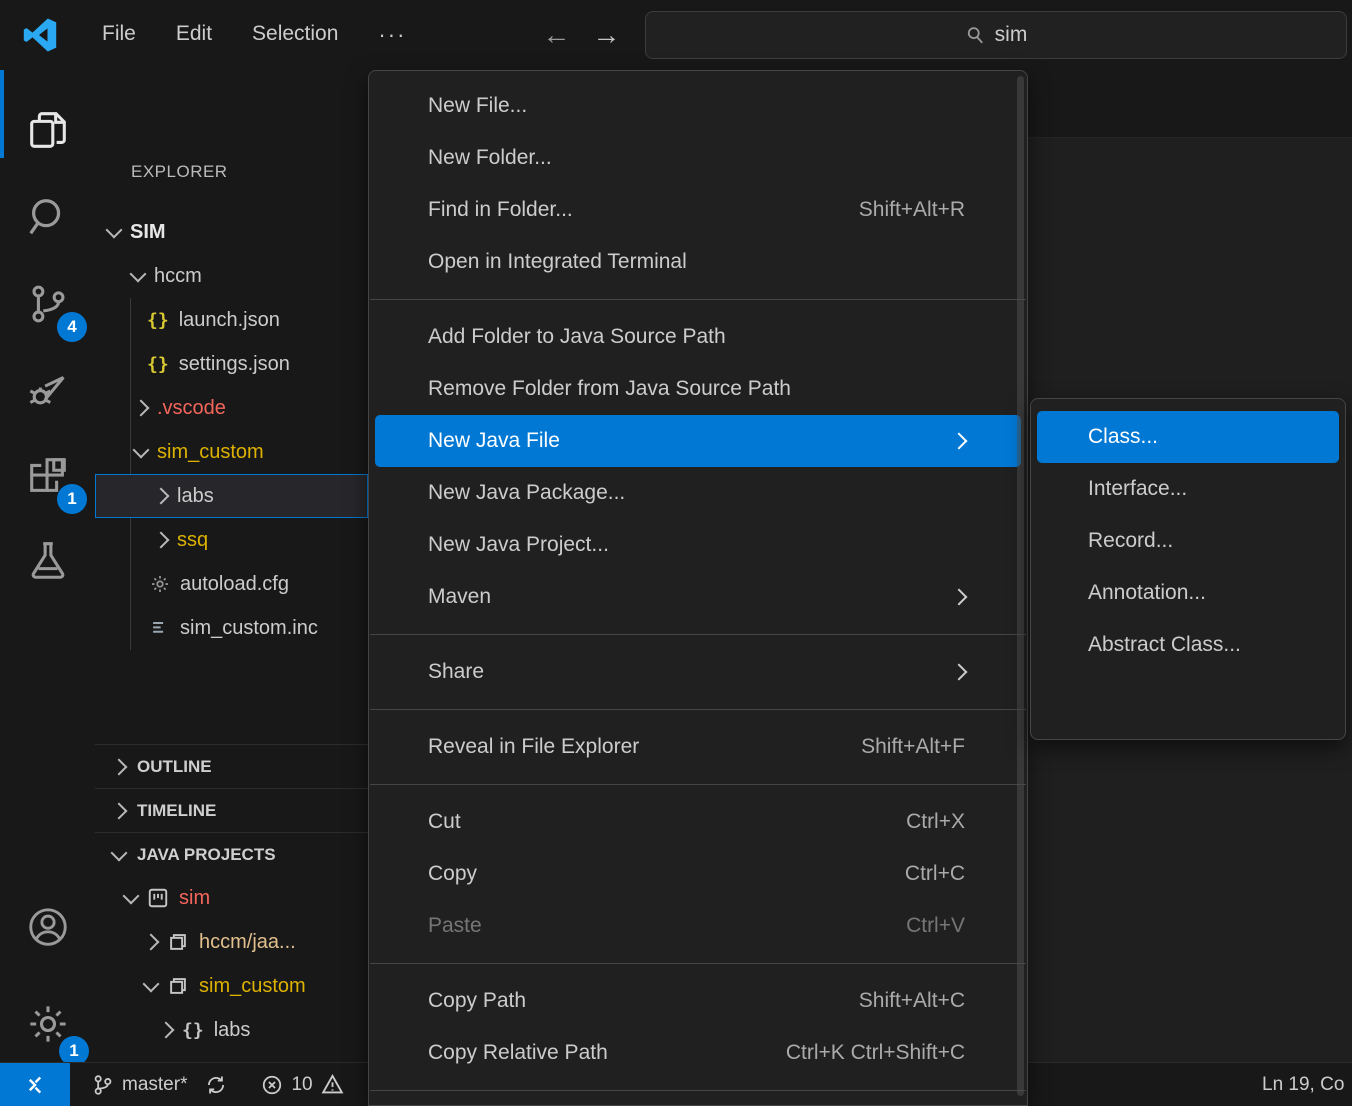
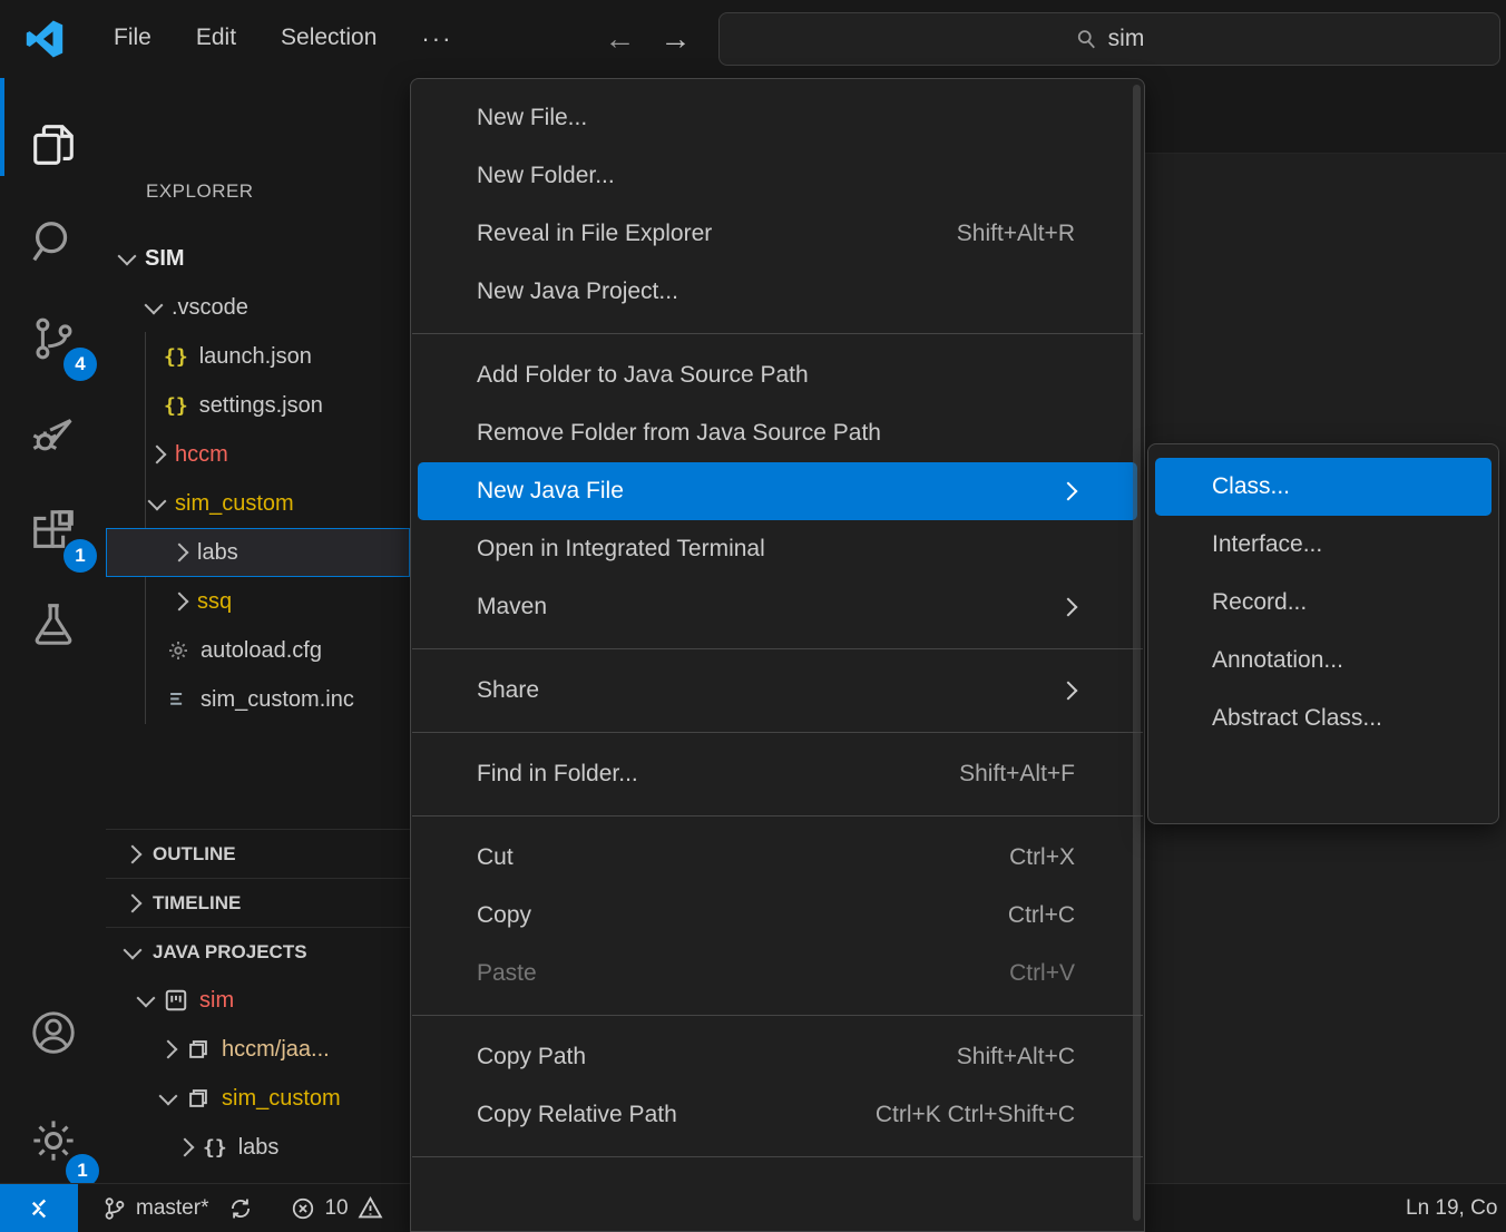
  File
  Edit
  Selection
  ···
  ←
  →
  sim
  4
  1
  1
  EXPLORER
  SIM
- hccm
+ .vscode
  {}
  launch.json
  {}
  settings.json
- .vscode
+ hccm
  sim_custom
  labs
  ssq
  autoload.cfg
  sim_custom.inc
  OUTLINE
  TIMELINE
  JAVA PROJECTS
  sim
  hccm/jaa...
  sim_custom
  {}
  labs
  New File...
  New Folder...
- Find in Folder...
+ Reveal in File Explorer
  Shift+Alt+R
- Open in Integrated Terminal
+ New Java Project...
  Add Folder to Java Source Path
  Remove Folder from Java Source Path
  New Java File
- New Java Package...
- New Java Project...
+ Open in Integrated Terminal
  Maven
  Share
- Reveal in File Explorer
+ Find in Folder...
  Shift+Alt+F
  Cut
  Ctrl+X
  Copy
  Ctrl+C
  Paste
  Ctrl+V
  Copy Path
  Shift+Alt+C
  Copy Relative Path
  Ctrl+K Ctrl+Shift+C
  Class...
  Interface...
  Record...
  Annotation...
  Abstract Class...
  master*
  10
  Ln 19, Co
